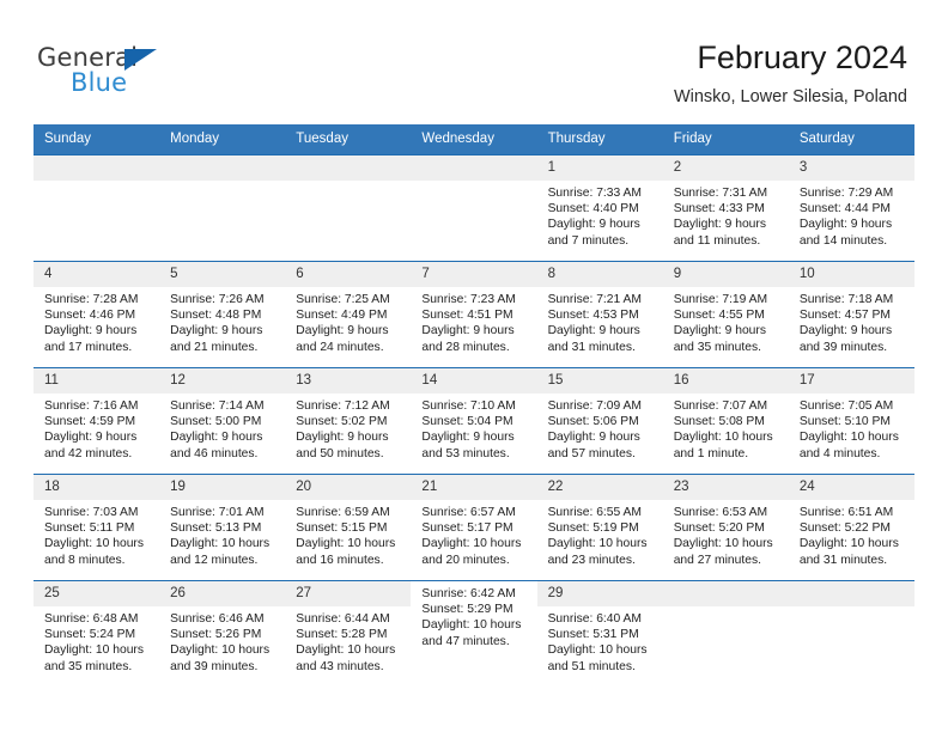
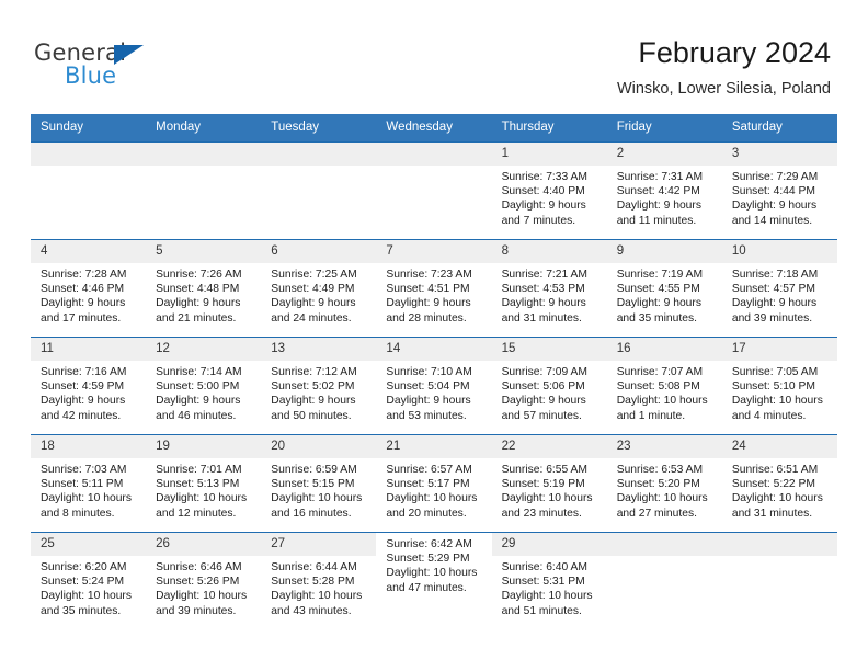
  General
  Blue
  February 2024
  Winsko, Lower Silesia, Poland
  Sunday
  Monday
  Tuesday
  Wednesday
  Thursday
  Friday
  Saturday
  1
  Sunrise: 7:33 AM
  Sunset: 4:40 PM
  Daylight: 9 hours
  and 7 minutes.
  2
  Sunrise: 7:31 AM
- Sunset: 4:33 PM
+ Sunset: 4:42 PM
  Daylight: 9 hours
  and 11 minutes.
  3
  Sunrise: 7:29 AM
  Sunset: 4:44 PM
  Daylight: 9 hours
  and 14 minutes.
  4
  Sunrise: 7:28 AM
  Sunset: 4:46 PM
  Daylight: 9 hours
  and 17 minutes.
  5
  Sunrise: 7:26 AM
  Sunset: 4:48 PM
  Daylight: 9 hours
  and 21 minutes.
  6
  Sunrise: 7:25 AM
  Sunset: 4:49 PM
  Daylight: 9 hours
  and 24 minutes.
  7
  Sunrise: 7:23 AM
  Sunset: 4:51 PM
  Daylight: 9 hours
  and 28 minutes.
  8
  Sunrise: 7:21 AM
  Sunset: 4:53 PM
  Daylight: 9 hours
  and 31 minutes.
  9
  Sunrise: 7:19 AM
  Sunset: 4:55 PM
  Daylight: 9 hours
  and 35 minutes.
  10
  Sunrise: 7:18 AM
  Sunset: 4:57 PM
  Daylight: 9 hours
  and 39 minutes.
  11
  Sunrise: 7:16 AM
  Sunset: 4:59 PM
  Daylight: 9 hours
  and 42 minutes.
  12
  Sunrise: 7:14 AM
  Sunset: 5:00 PM
  Daylight: 9 hours
  and 46 minutes.
  13
  Sunrise: 7:12 AM
  Sunset: 5:02 PM
  Daylight: 9 hours
  and 50 minutes.
  14
  Sunrise: 7:10 AM
  Sunset: 5:04 PM
  Daylight: 9 hours
  and 53 minutes.
  15
  Sunrise: 7:09 AM
  Sunset: 5:06 PM
  Daylight: 9 hours
  and 57 minutes.
  16
  Sunrise: 7:07 AM
  Sunset: 5:08 PM
  Daylight: 10 hours
  and 1 minute.
  17
  Sunrise: 7:05 AM
  Sunset: 5:10 PM
  Daylight: 10 hours
  and 4 minutes.
  18
  Sunrise: 7:03 AM
  Sunset: 5:11 PM
  Daylight: 10 hours
  and 8 minutes.
  19
  Sunrise: 7:01 AM
  Sunset: 5:13 PM
  Daylight: 10 hours
  and 12 minutes.
  20
  Sunrise: 6:59 AM
  Sunset: 5:15 PM
  Daylight: 10 hours
  and 16 minutes.
  21
  Sunrise: 6:57 AM
  Sunset: 5:17 PM
  Daylight: 10 hours
  and 20 minutes.
  22
  Sunrise: 6:55 AM
  Sunset: 5:19 PM
  Daylight: 10 hours
  and 23 minutes.
  23
  Sunrise: 6:53 AM
  Sunset: 5:20 PM
  Daylight: 10 hours
  and 27 minutes.
  24
  Sunrise: 6:51 AM
  Sunset: 5:22 PM
  Daylight: 10 hours
  and 31 minutes.
  25
- Sunrise: 6:48 AM
+ Sunrise: 6:20 AM
  Sunset: 5:24 PM
  Daylight: 10 hours
  and 35 minutes.
  26
  Sunrise: 6:46 AM
  Sunset: 5:26 PM
  Daylight: 10 hours
  and 39 minutes.
  27
  Sunrise: 6:44 AM
  Sunset: 5:28 PM
  Daylight: 10 hours
  and 43 minutes.
  Sunrise: 6:42 AM
  Sunset: 5:29 PM
  Daylight: 10 hours
  and 47 minutes.
  29
  Sunrise: 6:40 AM
  Sunset: 5:31 PM
  Daylight: 10 hours
  and 51 minutes.
